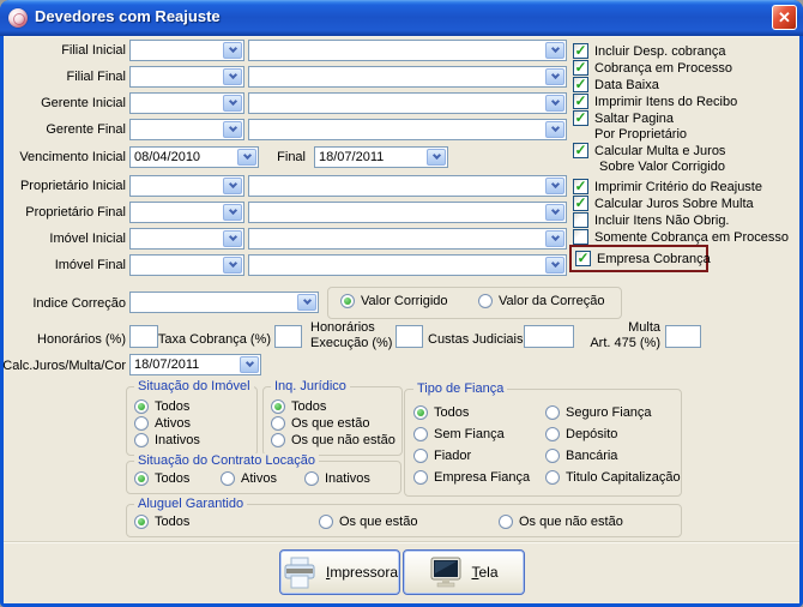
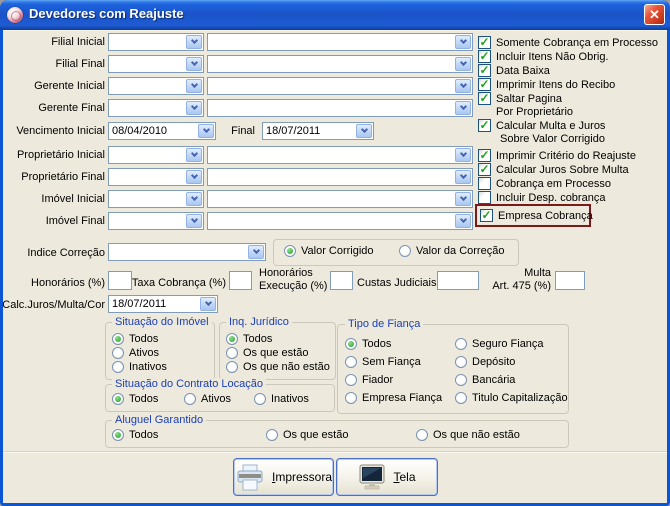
  Devedores com Reajuste
  ✕
  Filial Inicial
  Filial Final
  Gerente Inicial
  Gerente Final
  Vencimento Inicial
  Proprietário Inicial
  Proprietário Final
  Imóvel Inicial
  Imóvel Final
  Indice Correção
  Honorários (%)
  Calc.Juros/Multa/Cor
  08/04/2010
  Final
  18/07/2011
- Incluir Desp. cobrança
+ Somente Cobrança em Processo
- Cobrança em Processo
+ Incluir Itens Não Obrig.
  Data Baixa
  Imprimir Itens do Recibo
  Saltar Pagina
  Por Proprietário
  Calcular Multa e Juros
  Sobre Valor Corrigido
  Imprimir Critério do Reajuste
  Calcular Juros Sobre Multa
- Incluir Itens Não Obrig.
+ Cobrança em Processo
- Somente Cobrança em Processo
+ Incluir Desp. cobrança
  Empresa Cobrança
  Valor Corrigido
  Valor da Correção
  Taxa Cobrança (%)
  Honorários
  Execução (%)
  Custas Judiciais
  Multa
  Art. 475 (%)
  18/07/2011
  Situação do Imóvel
  Todos
  Ativos
  Inativos
  Inq. Jurídico
  Todos
  Os que estão
  Os que não estão
  Tipo de Fiança
  Todos
  Sem Fiança
  Fiador
  Empresa Fiança
  Seguro Fiança
  Depósito
  Bancária
  Titulo Capitalização
  Situação do Contrato Locação
  Todos
  Ativos
  Inativos
  Aluguel Garantido
  Todos
  Os que estão
  Os que não estão
  Impressora
  Tela
